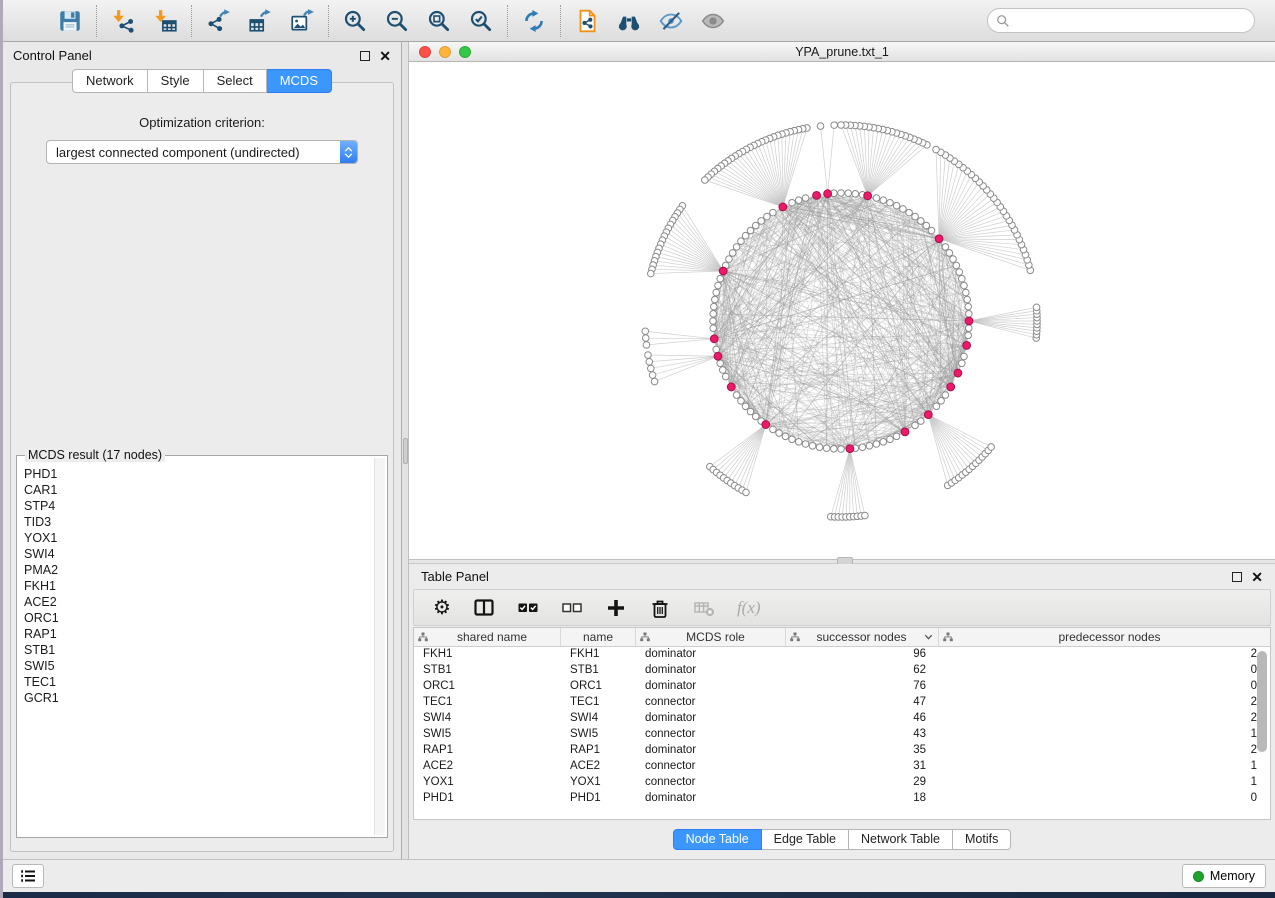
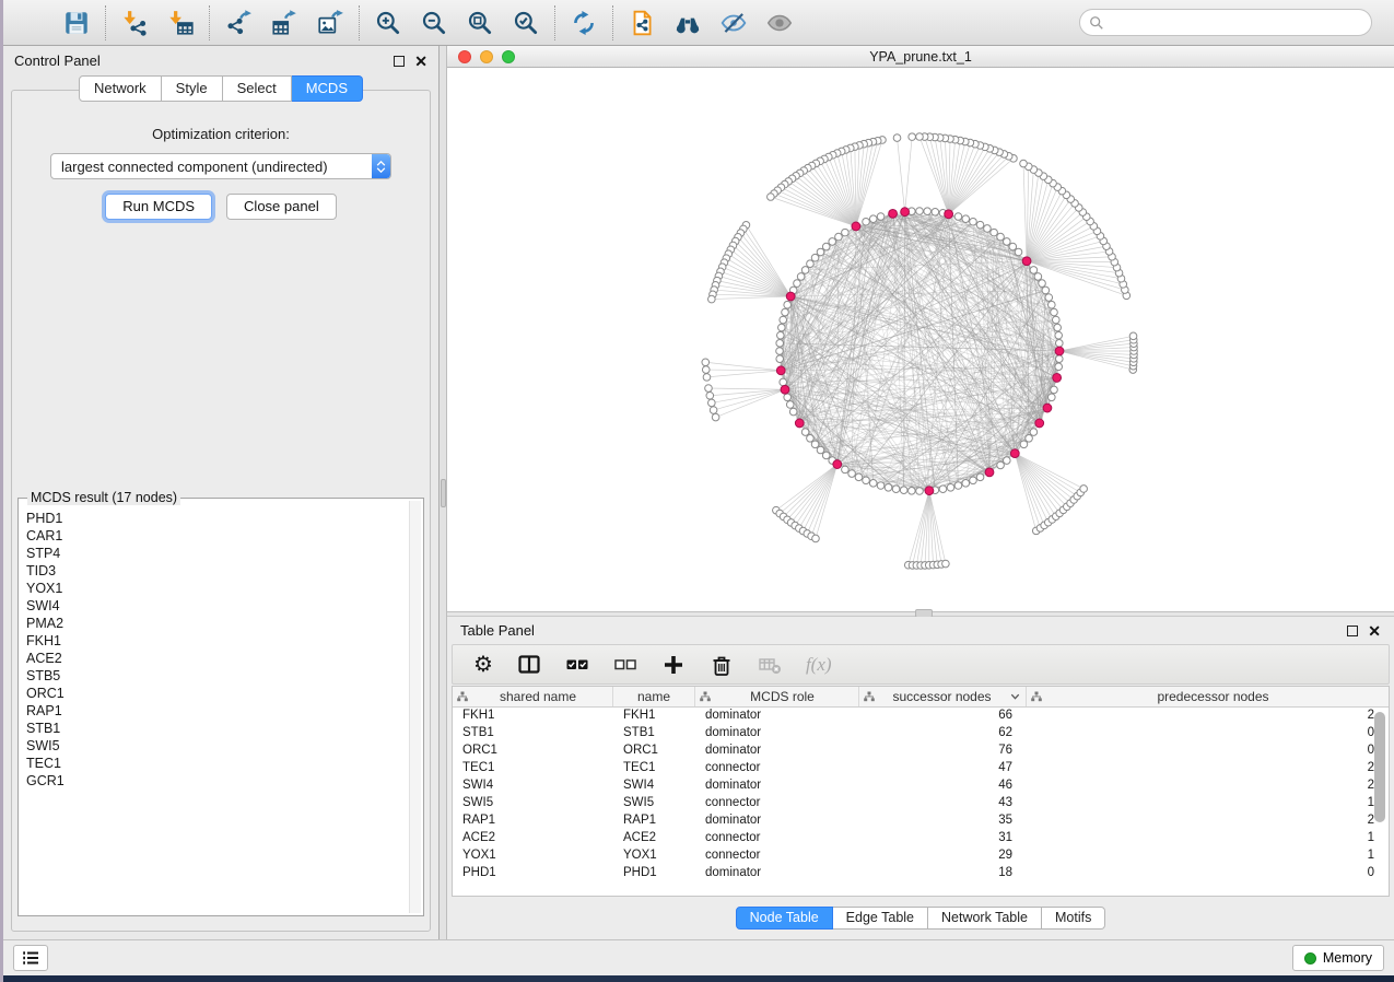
  Control Panel
  ✕
  Network
  Style
  Select
  MCDS
  Optimization criterion:
  largest connected component (undirected)
+ Run MCDS
+ Close panel
  MCDS result (17 nodes)
  PHD1
  CAR1
  STP4
  TID3
  YOX1
  SWI4
  PMA2
  FKH1
  ACE2
+ STB5
  ORC1
  RAP1
  STB1
  SWI5
  TEC1
  GCR1
  YPA_prune.txt_1
  Table Panel
  ✕
  ⚙
  f(x)
  shared name
  name
  MCDS role
  successor nodes
  predecessor nodes
  FKH1
  FKH1
  dominator
- 96
+ 66
  2
  STB1
  STB1
  dominator
  62
  0
  ORC1
  ORC1
  dominator
  76
  0
  TEC1
  TEC1
  connector
  47
  2
  SWI4
  SWI4
  dominator
  46
  2
  SWI5
  SWI5
  connector
  43
  1
  RAP1
  RAP1
  dominator
  35
  2
  ACE2
  ACE2
  connector
  31
  1
  YOX1
  YOX1
  connector
  29
  1
  PHD1
  PHD1
  dominator
  18
  0
  Node Table
  Edge Table
  Network Table
  Motifs
  Memory
